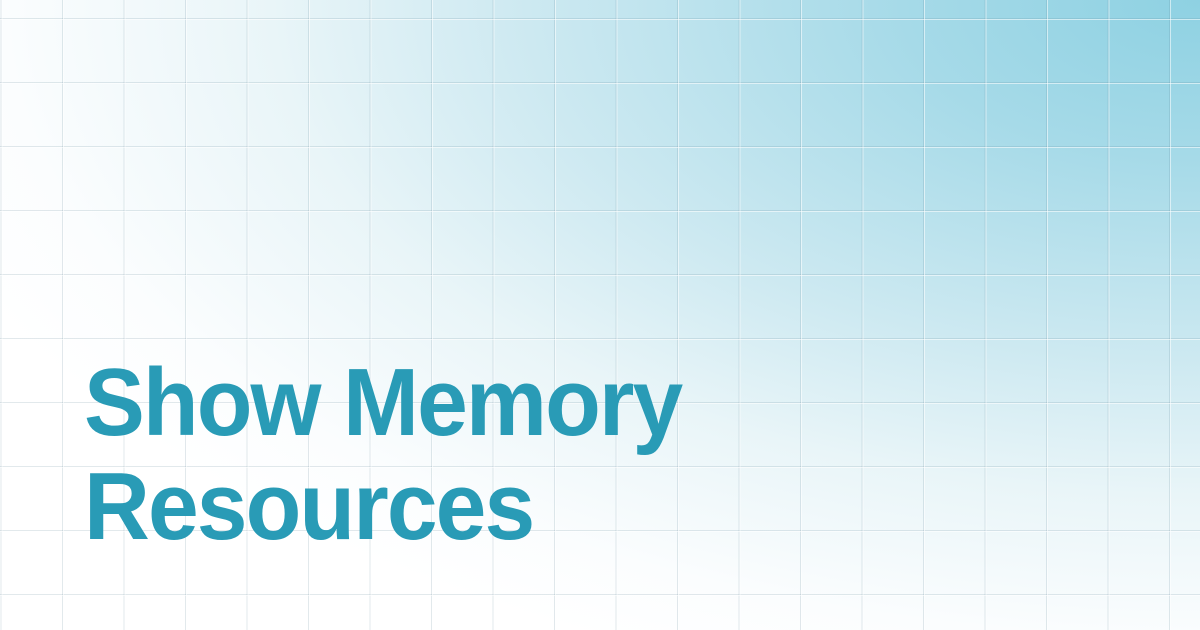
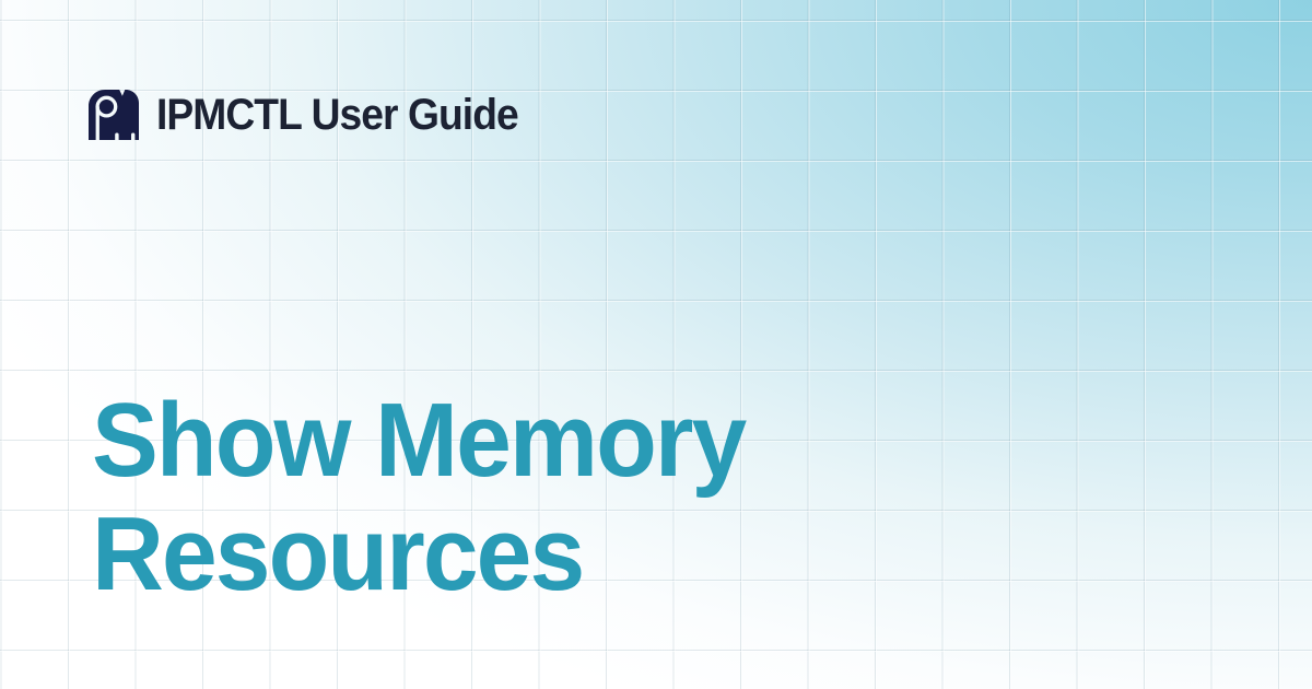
+ IPMCTL User Guide
  Show Memory
  Resources
